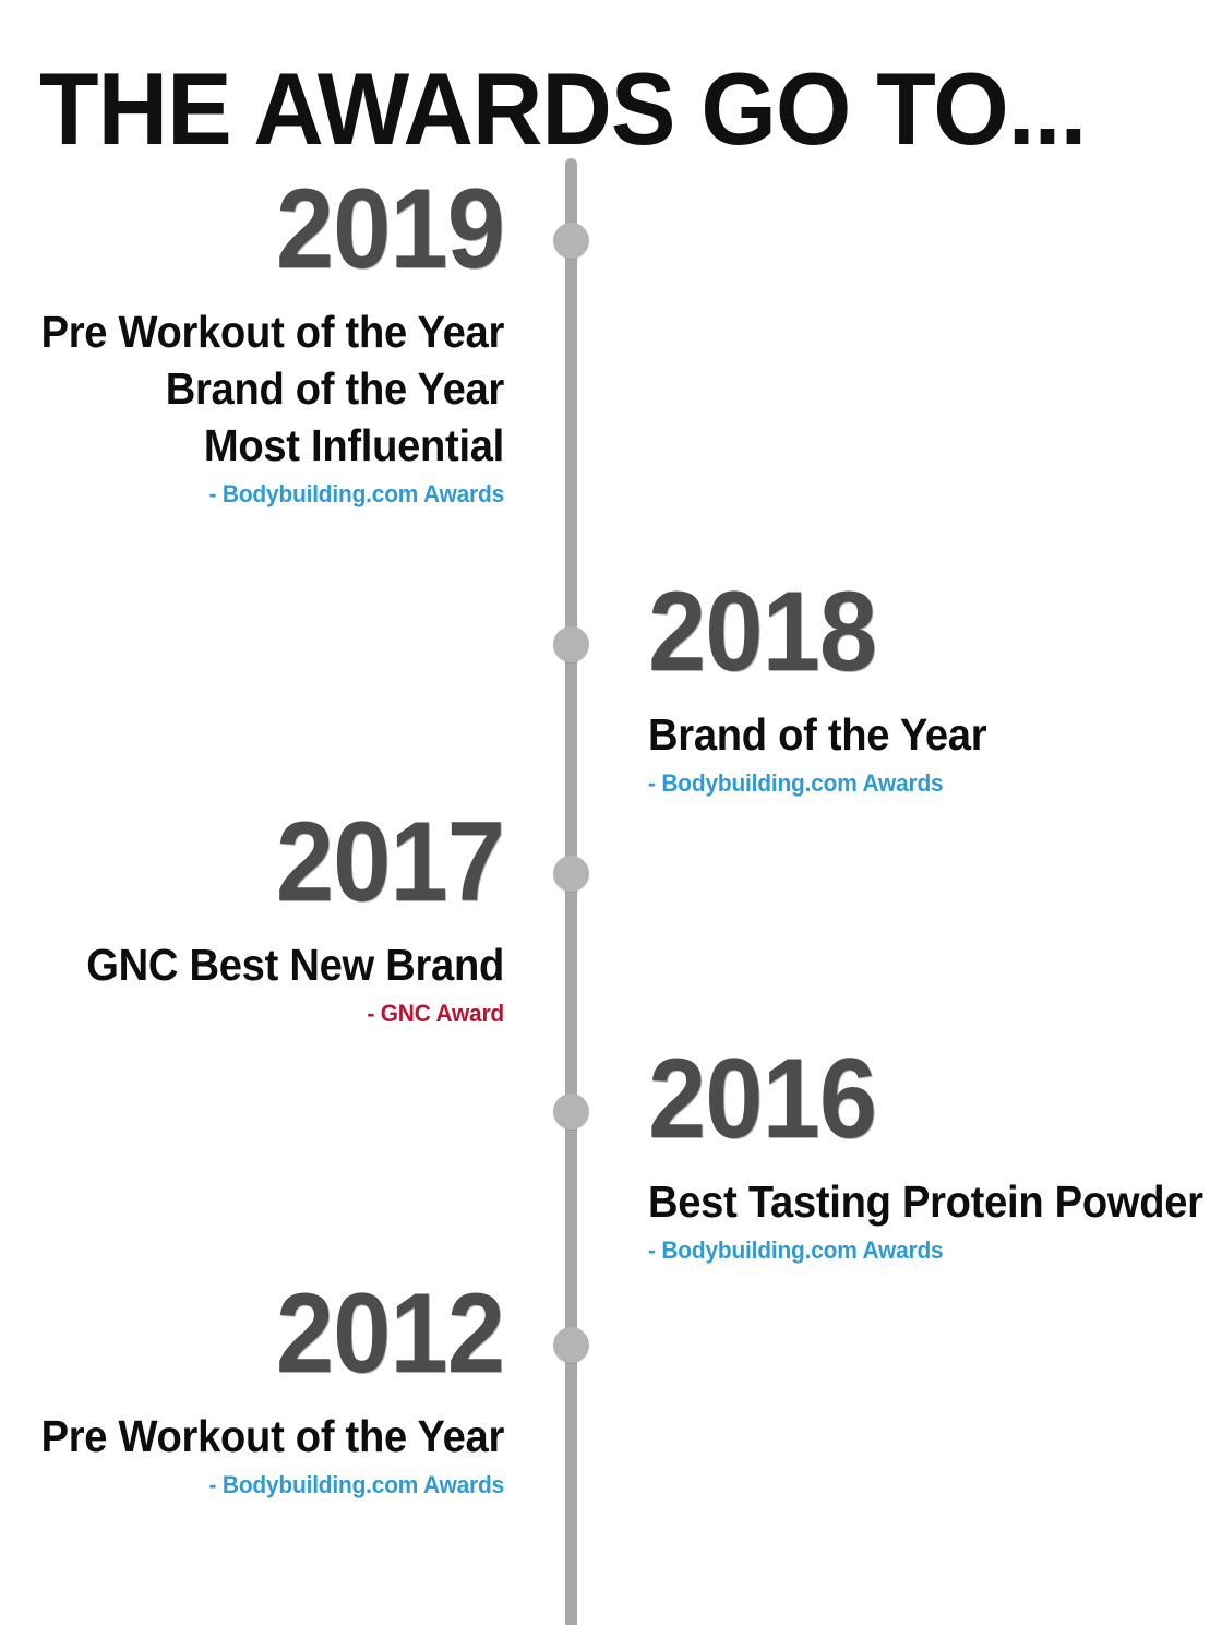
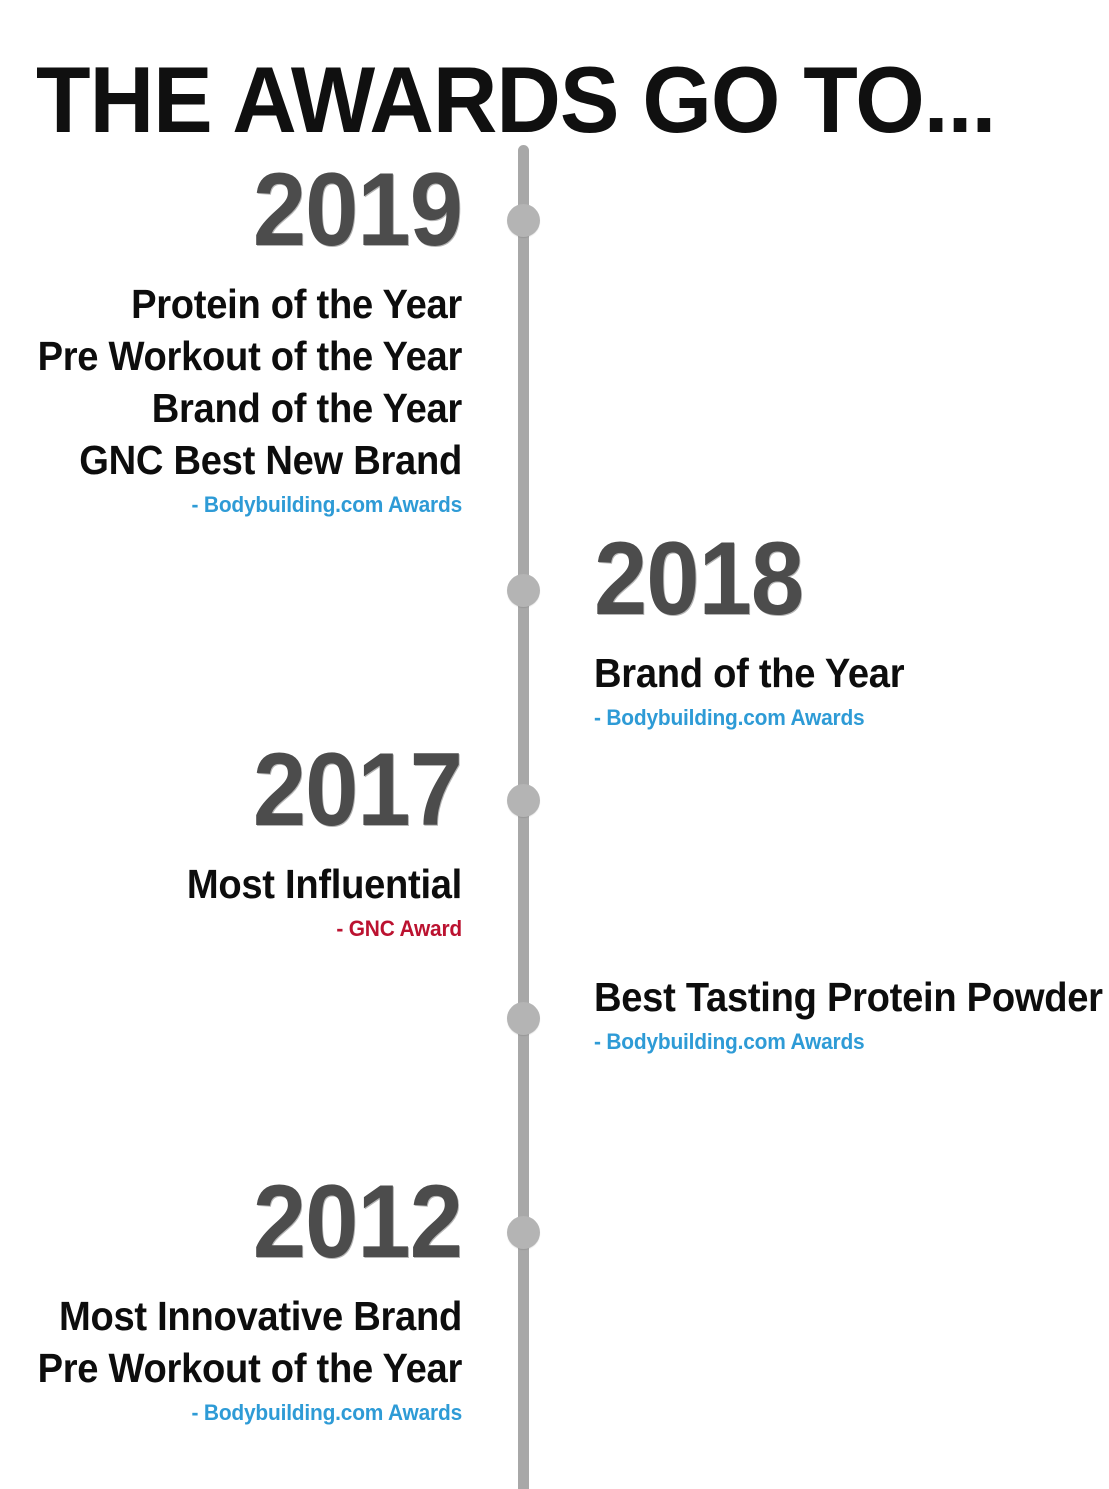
  THE AWARDS GO TO...
  2019
+ Protein of the Year
  Pre Workout of the Year
  Brand of the Year
- Most Influential
+ GNC Best New Brand
  - Bodybuilding.com Awards
  2018
  Brand of the Year
  - Bodybuilding.com Awards
  2017
- GNC Best New Brand
+ Most Influential
  - GNC Award
- 2016
  Best Tasting Protein Powder
  - Bodybuilding.com Awards
  2012
+ Most Innovative Brand
  Pre Workout of the Year
  - Bodybuilding.com Awards
